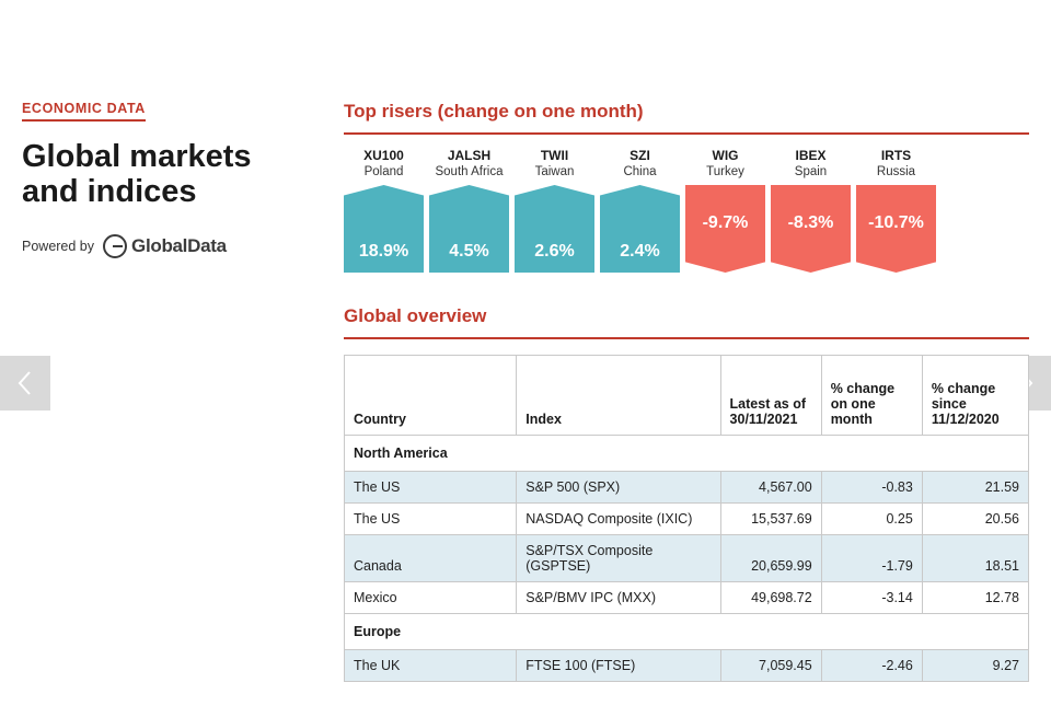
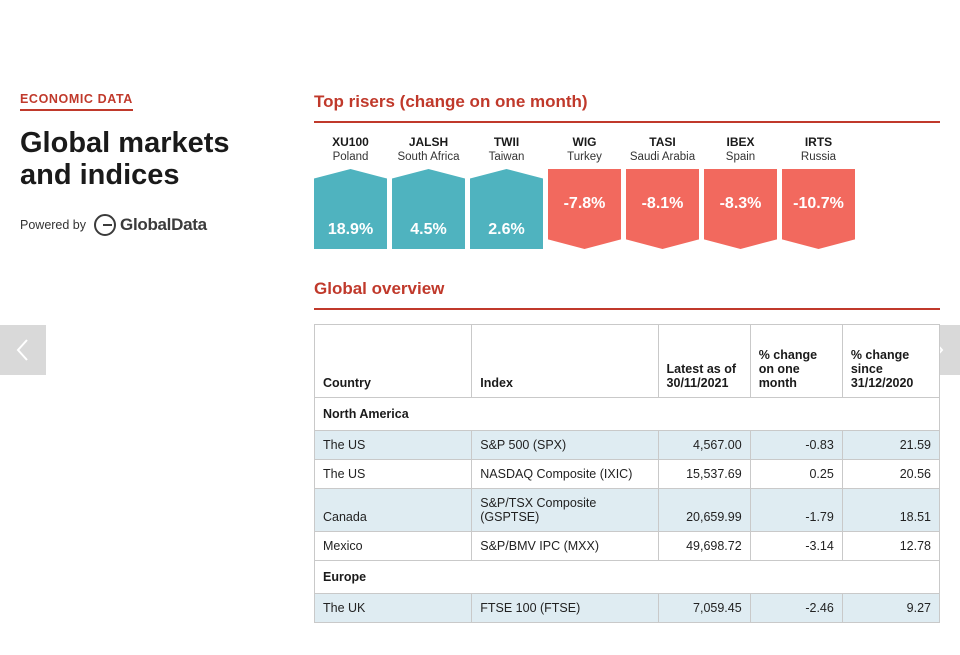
  ECONOMIC DATA
  Global markets and indices
  Powered by
  GlobalData
  Top risers (change on one month)
  XU100
  Poland
  18.9%
  JALSH
  South Africa
  4.5%
  TWII
  Taiwan
  2.6%
- SZI
- China
- 2.4%
  WIG
  Turkey
- -9.7%
+ -7.8%
+ TASI
+ Saudi Arabia
+ -8.1%
  IBEX
  Spain
  -8.3%
  IRTS
  Russia
  -10.7%
  Global overview
- Country	Index	Latest as of 30/11/2021	% change on one month	% change since 11/12/2020
+ Country	Index	Latest as of 30/11/2021	% change on one month	% change since 31/12/2020
  North America
  The US	S&P 500 (SPX)	4,567.00	-0.83	21.59
  The US	NASDAQ Composite (IXIC)	15,537.69	0.25	20.56
  Canada	S&P/TSX Composite (GSPTSE)	20,659.99	-1.79	18.51
  Mexico	S&P/BMV IPC (MXX)	49,698.72	-3.14	12.78
  Europe
  The UK	FTSE 100 (FTSE)	7,059.45	-2.46	9.27
